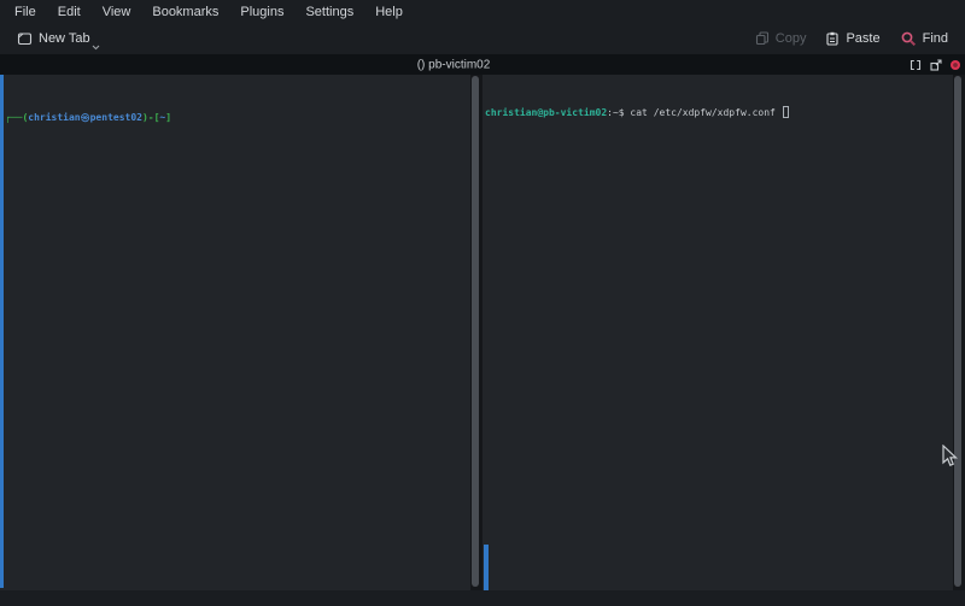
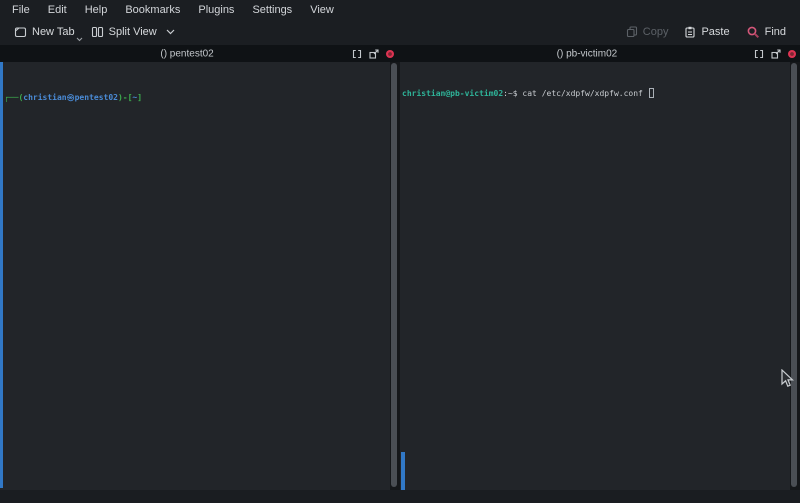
  File
  Edit
- View
+ Help
  Bookmarks
  Plugins
  Settings
- Help
+ View
  New Tab
+ Split View
  Copy
  Paste
  Find
+ () pentest02
  () pb-victim02
  ┌──(christian㉿pentest02)-[~]
  christian@pb-victim02:~$ cat /etc/xdpfw/xdpfw.conf
